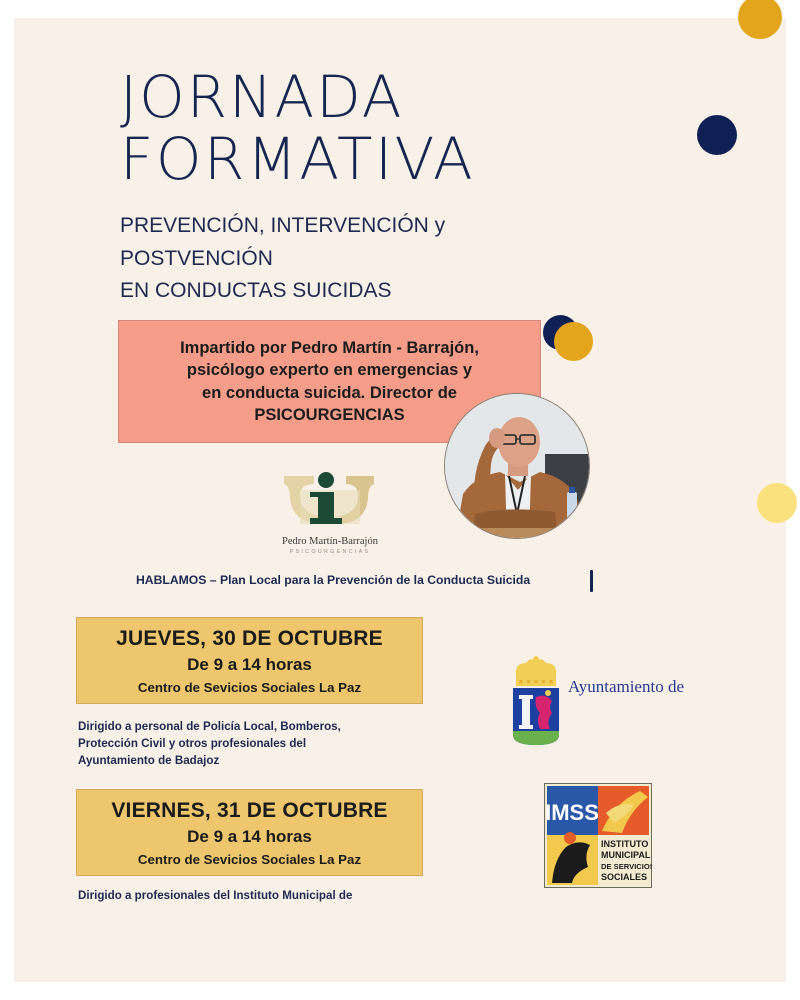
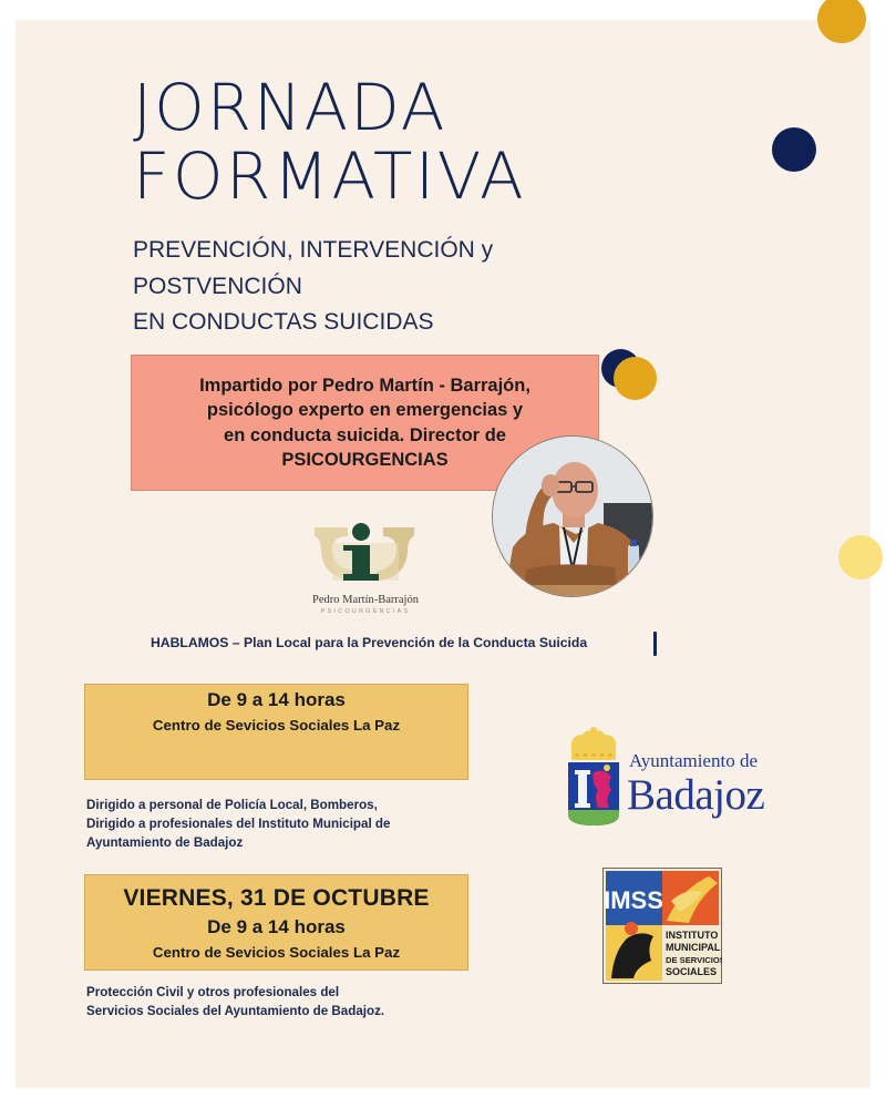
  JORNADA
  FORMATIVA
  PREVENCIÓN, INTERVENCIÓN y
  POSTVENCIÓN
  EN CONDUCTAS SUICIDAS
  Impartido por Pedro Martín - Barrajón,
  psicólogo experto en emergencias y
  en conducta suicida. Director de
  PSICOURGENCIAS
  Pedro Martín-Barrajón
  HABLAMOS – Plan Local para la Prevención de la Conducta Suicida
- JUEVES, 30 DE OCTUBRE
  De 9 a 14 horas
  Centro de Sevicios Sociales La Paz
  Dirigido a personal de Policía Local, Bomberos,
- Protección Civil y otros profesionales del
+ Dirigido a profesionales del Instituto Municipal de
  Ayuntamiento de Badajoz
  VIERNES, 31 DE OCTUBRE
  De 9 a 14 horas
  Centro de Sevicios Sociales La Paz
- Dirigido a profesionales del Instituto Municipal de
+ Protección Civil y otros profesionales del
+ Servicios Sociales del Ayuntamiento de Badajoz.
  Ayuntamiento de
+ Badajoz
  IMSS
  INSTITUTO
  MUNICIPAL
  DE SERVICIO
  SOCIALES
